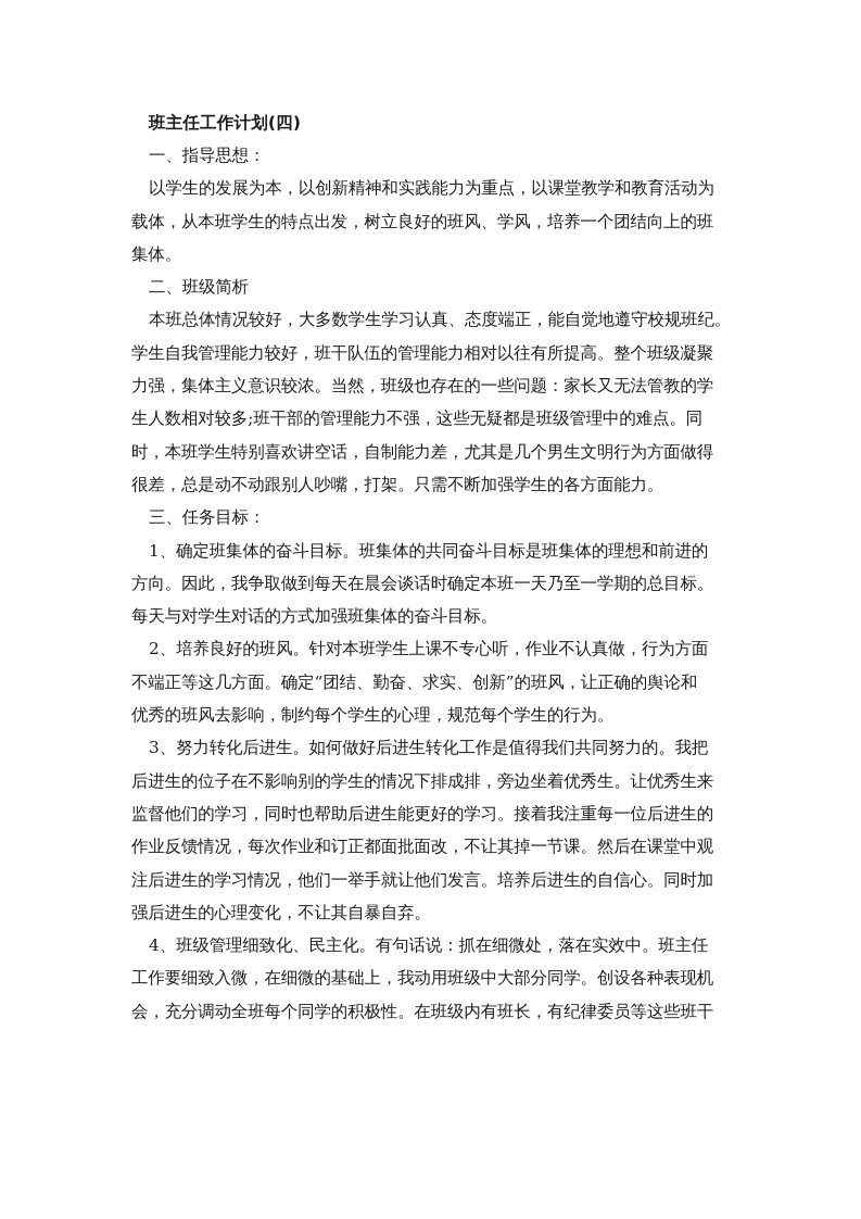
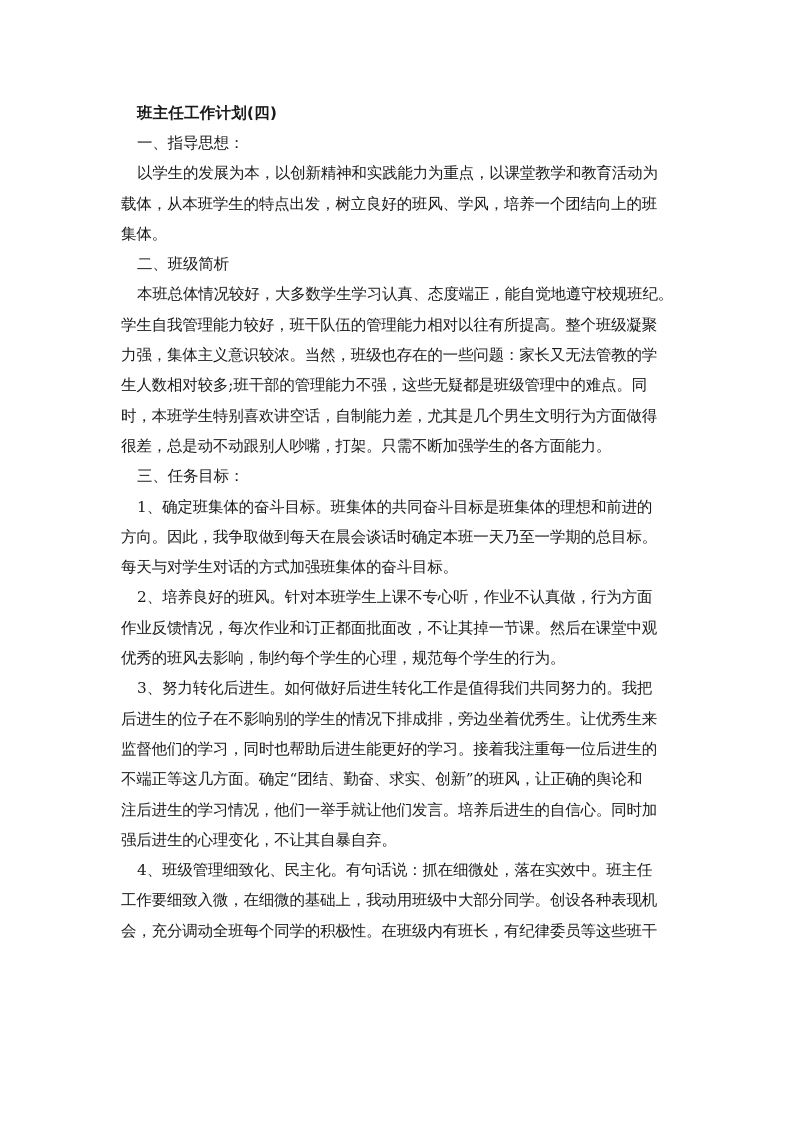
  班主任工作计划(四)
  一、指导思想：
  以学生的发展为本，以创新精神和实践能力为重点，以课堂教学和教育活动为
  载体，从本班学生的特点出发，树立良好的班风、学风，培养一个团结向上的班
  集体。
  二、班级简析
  本班总体情况较好，大多数学生学习认真、态度端正，能自觉地遵守校规班纪。
  学生自我管理能力较好，班干队伍的管理能力相对以往有所提高。整个班级凝聚
  力强，集体主义意识较浓。当然，班级也存在的一些问题：家长又无法管教的学
  生人数相对较多;班干部的管理能力不强，这些无疑都是班级管理中的难点。同
  时，本班学生特别喜欢讲空话，自制能力差，尤其是几个男生文明行为方面做得
  很差，总是动不动跟别人吵嘴，打架。只需不断加强学生的各方面能力。
  三、任务目标：
  1、确定班集体的奋斗目标。班集体的共同奋斗目标是班集体的理想和前进的
  方向。因此，我争取做到每天在晨会谈话时确定本班一天乃至一学期的总目标。
  每天与对学生对话的方式加强班集体的奋斗目标。
  2、培养良好的班风。针对本班学生上课不专心听，作业不认真做，行为方面
- 不端正等这几方面。确定“团结、勤奋、求实、创新”的班风，让正确的舆论和
+ 作业反馈情况，每次作业和订正都面批面改，不让其掉一节课。然后在课堂中观
  优秀的班风去影响，制约每个学生的心理，规范每个学生的行为。
  3、努力转化后进生。如何做好后进生转化工作是值得我们共同努力的。我把
  后进生的位子在不影响别的学生的情况下排成排，旁边坐着优秀生。让优秀生来
  监督他们的学习，同时也帮助后进生能更好的学习。接着我注重每一位后进生的
- 作业反馈情况，每次作业和订正都面批面改，不让其掉一节课。然后在课堂中观
+ 不端正等这几方面。确定“团结、勤奋、求实、创新”的班风，让正确的舆论和
  注后进生的学习情况，他们一举手就让他们发言。培养后进生的自信心。同时加
  强后进生的心理变化，不让其自暴自弃。
  4、班级管理细致化、民主化。有句话说：抓在细微处，落在实效中。班主任
  工作要细致入微，在细微的基础上，我动用班级中大部分同学。创设各种表现机
  会，充分调动全班每个同学的积极性。在班级内有班长，有纪律委员等这些班干
